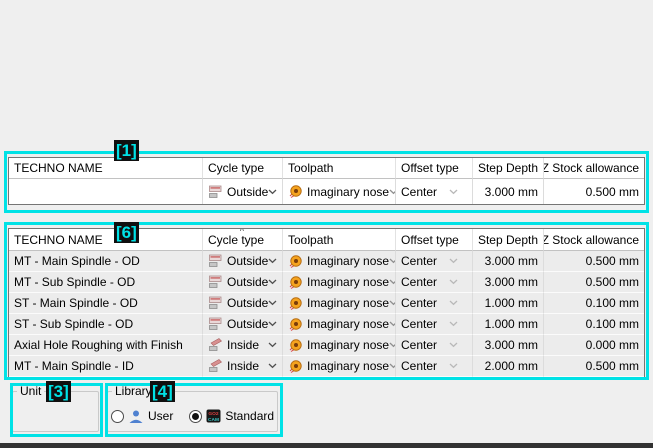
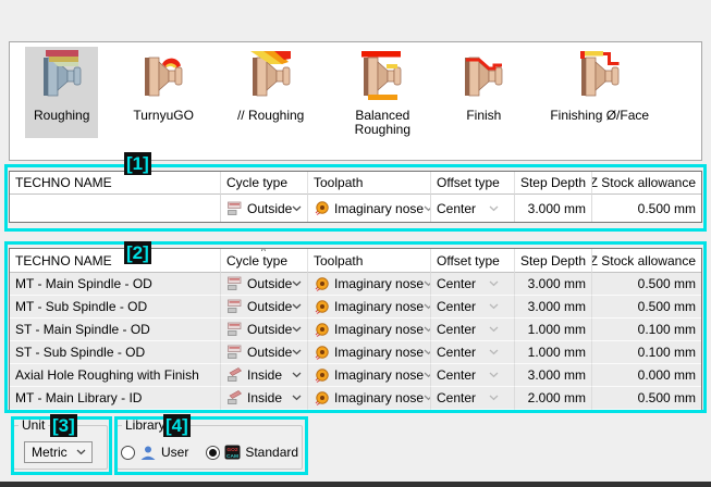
+ Roughing
+ TurnyuGO
+ // Roughing
+ Balanced Roughing
+ Finish
+ Finishing Ø/Face
  TECHNO NAME
  Cycle type
  Toolpath
  Offset type
  Step Depth
  Z Stock allowance
  Outside
  Imaginary nose
  Center
  3.000 mm
  0.500 mm
  TECHNO NAME
  ∧
  Cycle type
  Toolpath
  Offset type
  Step Depth
  Z Stock allowance
  MT - Main Spindle - OD
  Outside
  Imaginary nose
  Center
  3.000 mm
  0.500 mm
  MT - Sub Spindle - OD
  Outside
  Imaginary nose
  Center
  3.000 mm
  0.500 mm
  ST - Main Spindle - OD
  Outside
  Imaginary nose
  Center
  1.000 mm
  0.100 mm
  ST - Sub Spindle - OD
  Outside
  Imaginary nose
  Center
  1.000 mm
  0.100 mm
  Axial Hole Roughing with Finish
  Inside
  Imaginary nose
  Center
  3.000 mm
  0.000 mm
- MT - Main Spindle - ID
+ MT - Main Library - ID
  Inside
  Imaginary nose
  Center
  2.000 mm
  0.500 mm
  Unit
+ Metric
  Library
  User
  Standard
  [1]
- [6]
+ [2]
  [3]
  [4]
